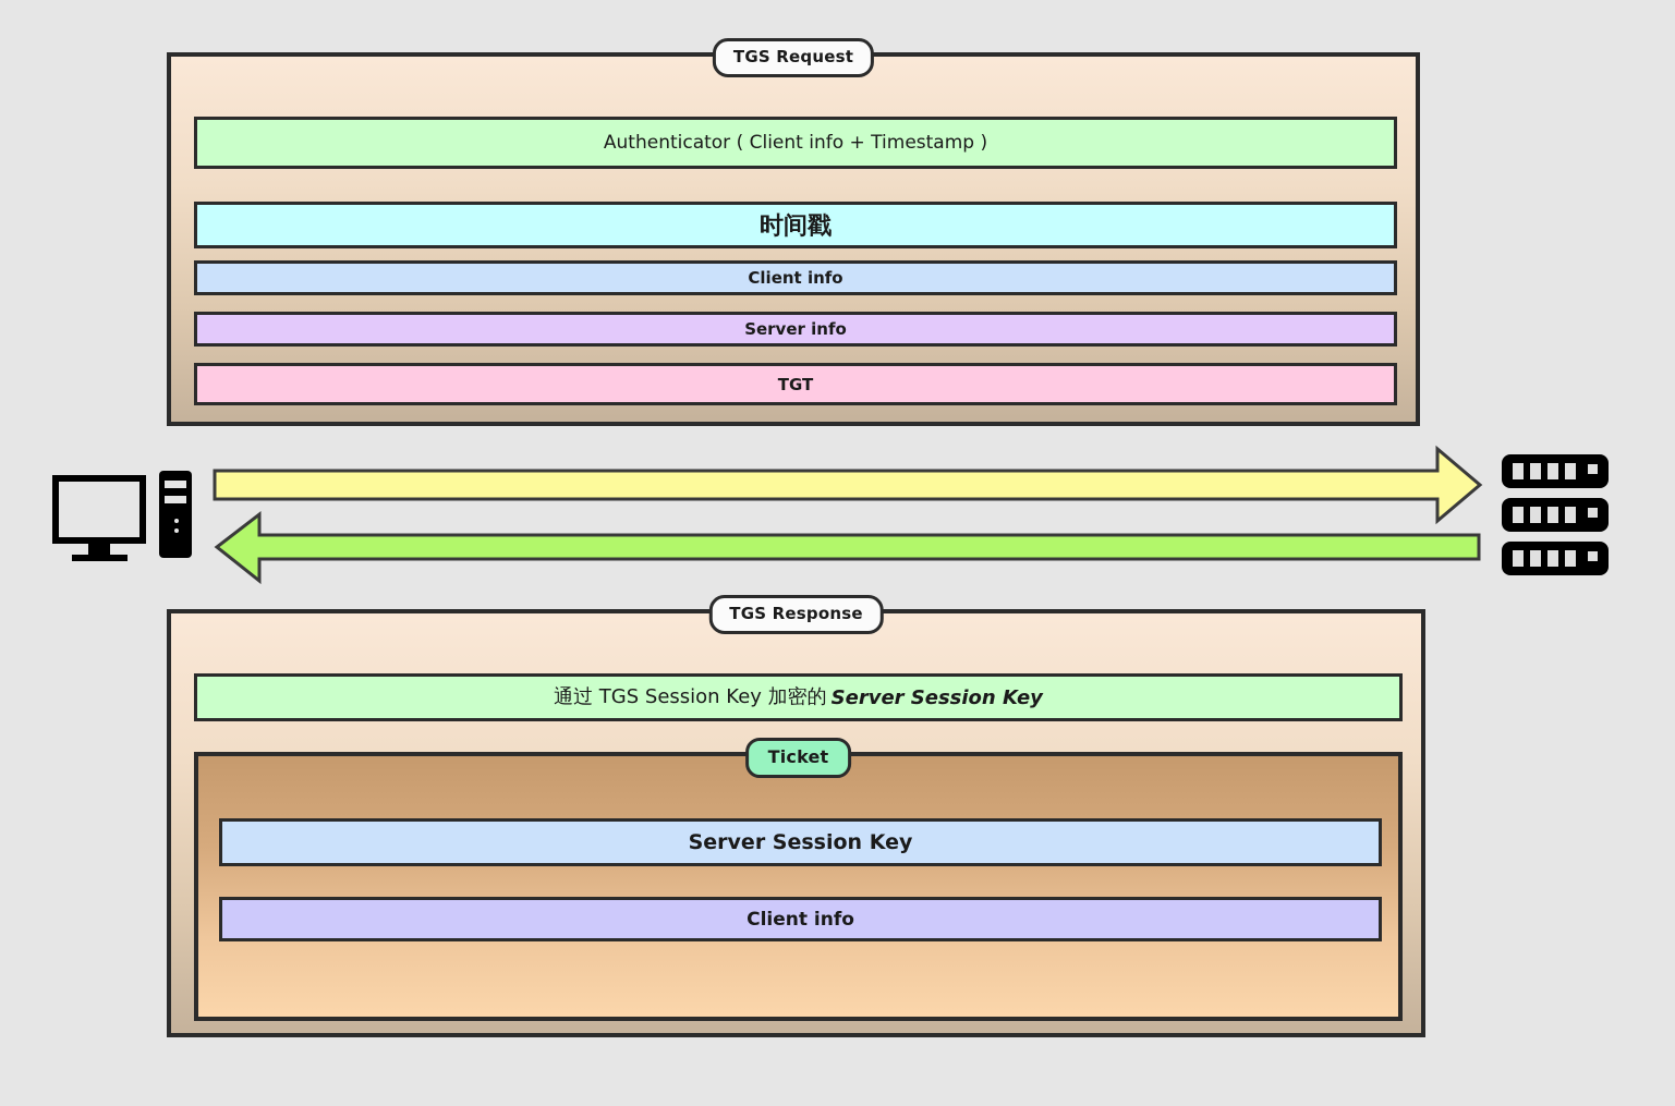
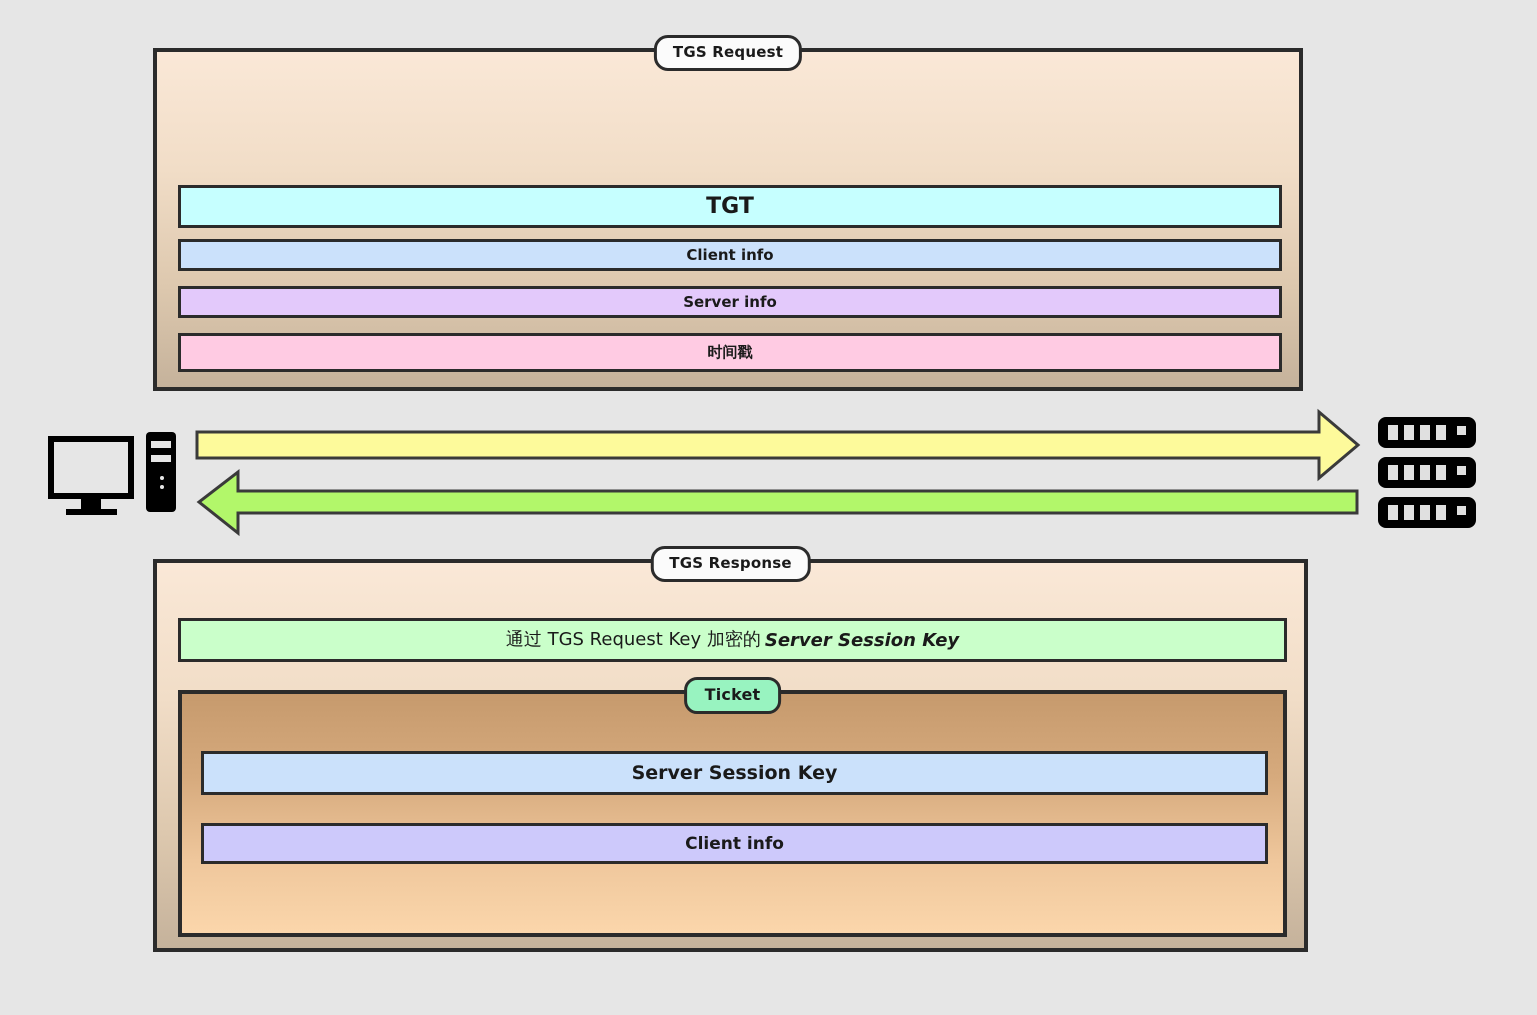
  TGS Request
- Authenticator ( Client info + Timestamp )
- 时间戳
+ TGT
  Client info
  Server info
- TGT
+ 时间戳
  TGS Response
- 通过 TGS Session Key 加密的
+ 通过 TGS Request Key 加密的
  Server Session Key
  Ticket
  Server Session Key
  Client info
